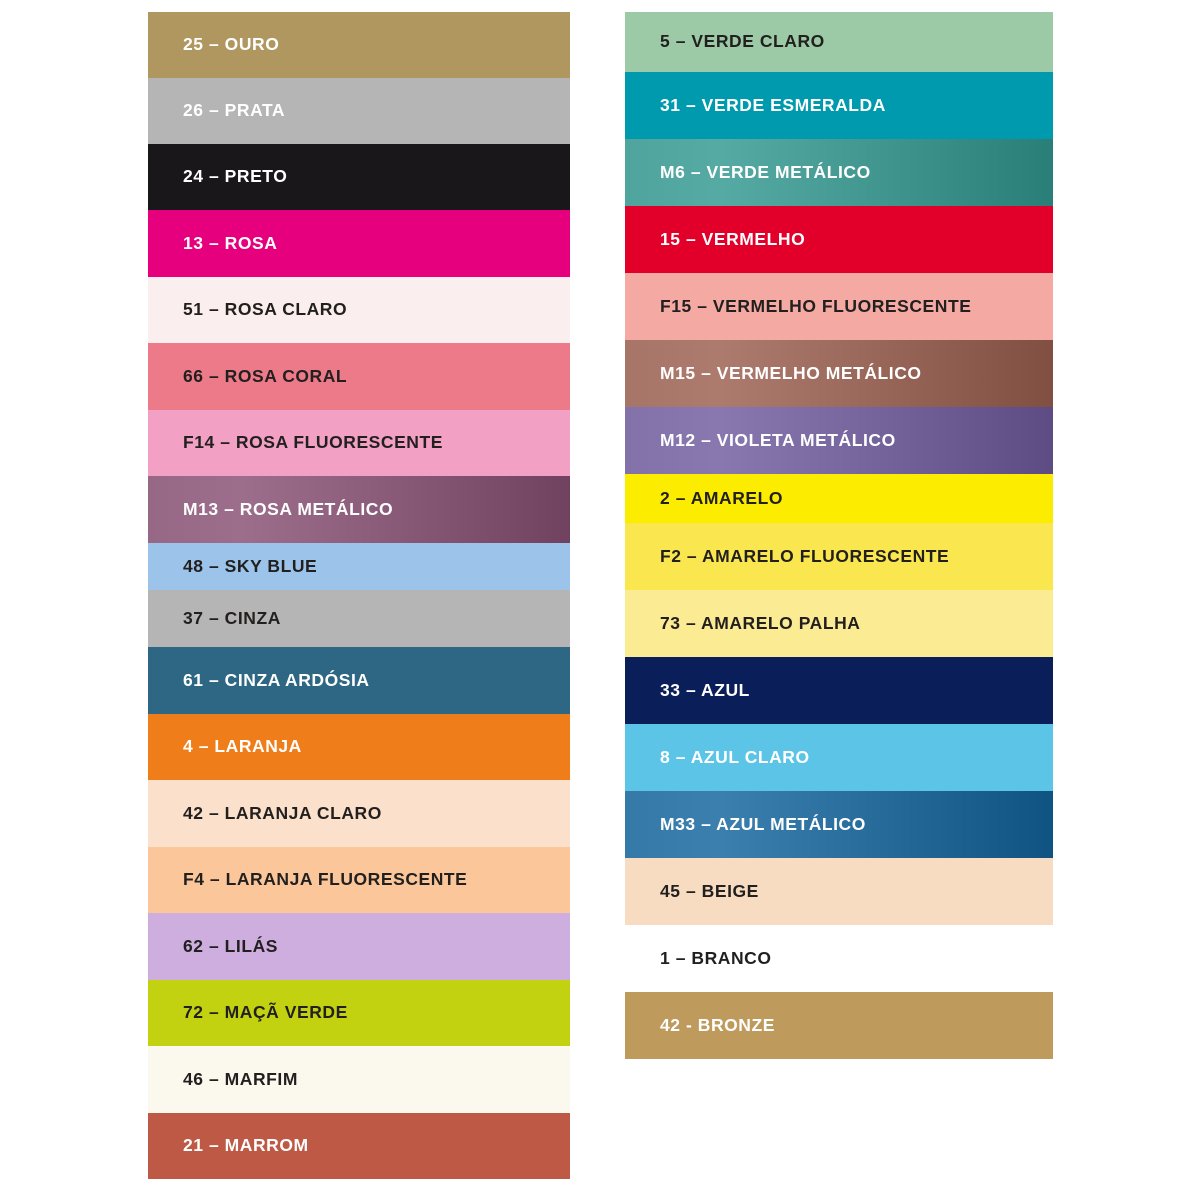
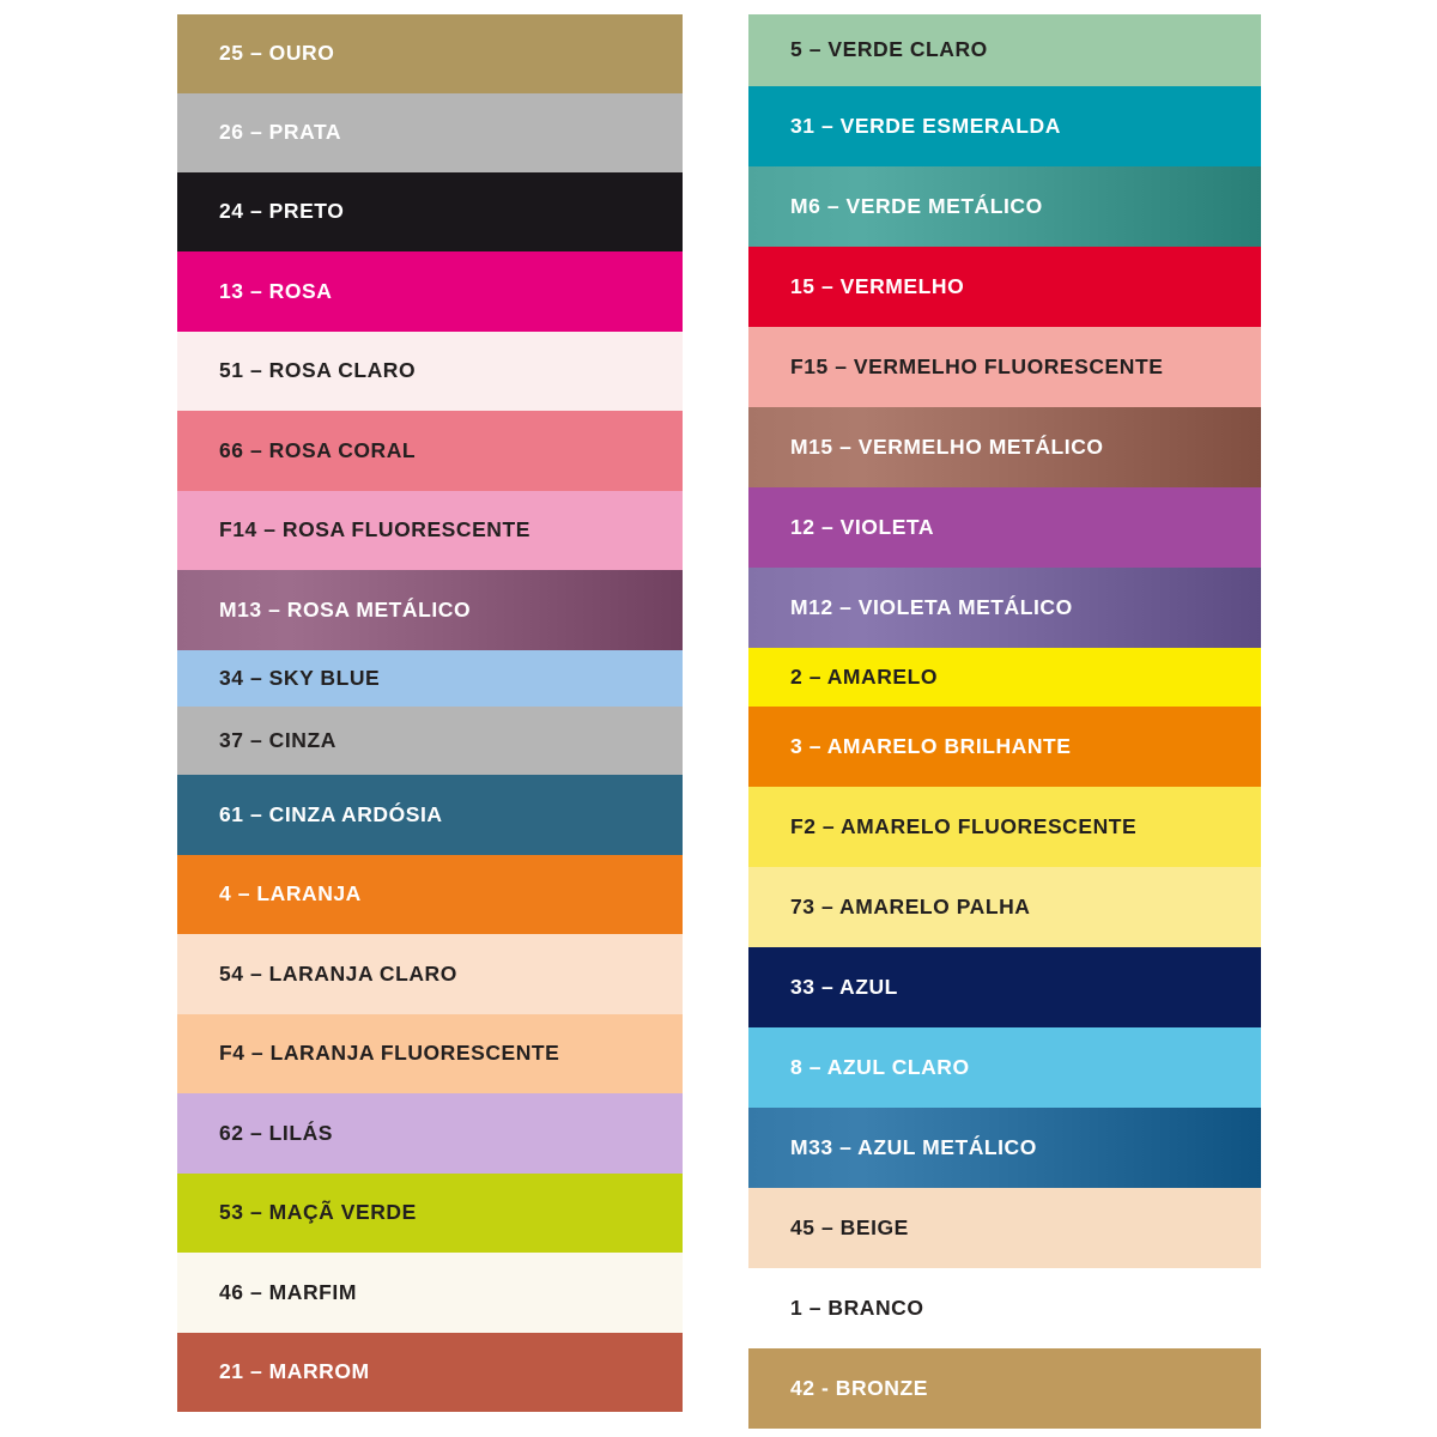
  25 – OURO
  26 – PRATA
  24 – PRETO
  13 – ROSA
  51 – ROSA CLARO
  66 – ROSA CORAL
  F14 – ROSA FLUORESCENTE
  M13 – ROSA METÁLICO
- 48 – SKY BLUE
+ 34 – SKY BLUE
  37 – CINZA
  61 – CINZA ARDÓSIA
  4 – LARANJA
- 42 – LARANJA CLARO
+ 54 – LARANJA CLARO
  F4 – LARANJA FLUORESCENTE
  62 – LILÁS
- 72 – MAÇÃ VERDE
+ 53 – MAÇÃ VERDE
  46 – MARFIM
  21 – MARROM
  5 – VERDE CLARO
  31 – VERDE ESMERALDA
  M6 – VERDE METÁLICO
  15 – VERMELHO
  F15 – VERMELHO FLUORESCENTE
  M15 – VERMELHO METÁLICO
+ 12 – VIOLETA
  M12 – VIOLETA METÁLICO
  2 – AMARELO
+ 3 – AMARELO BRILHANTE
  F2 – AMARELO FLUORESCENTE
  73 – AMARELO PALHA
  33 – AZUL
  8 – AZUL CLARO
  M33 – AZUL METÁLICO
  45 – BEIGE
  1 – BRANCO
  42 - BRONZE
